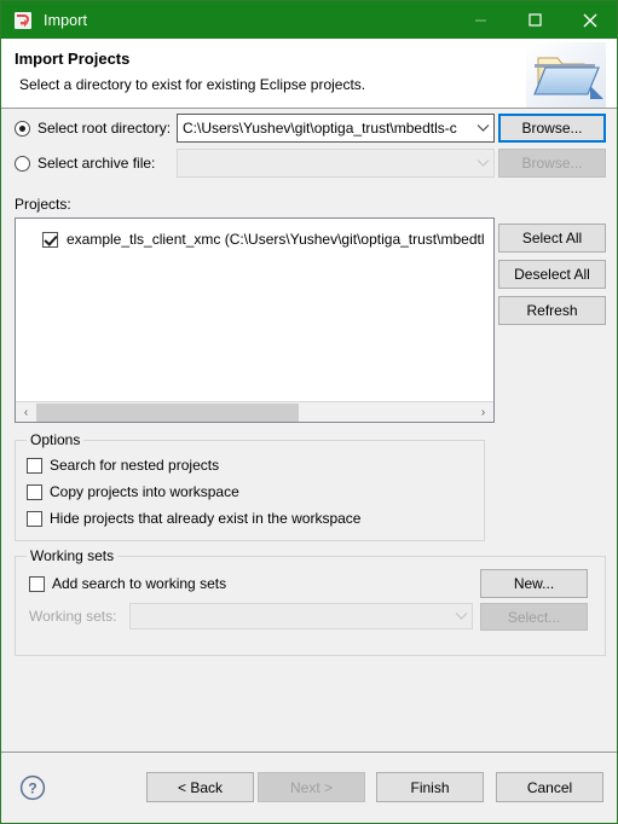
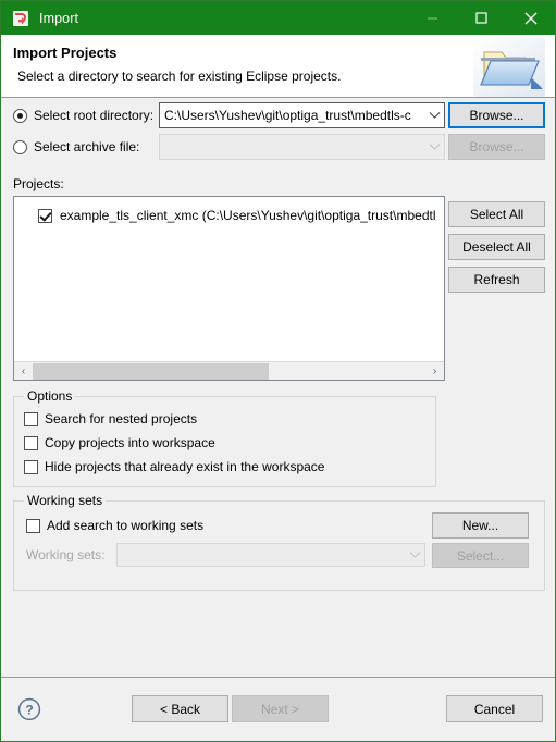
  Import
  Import Projects
- Select a directory to exist for existing Eclipse projects.
+ Select a directory to search for existing Eclipse projects.
  Select root directory:
  C:\Users\Yushev\git\optiga_trust\mbedtls-c
  Browse...
  Select archive file:
  Browse...
  Projects:
  example_tls_client_xmc (C:\Users\Yushev\git\optiga_trust\mbedtl
  ‹
  ›
  Select All
  Deselect All
  Refresh
  Options
  Search for nested projects
  Copy projects into workspace
  Hide projects that already exist in the workspace
  Working sets
  Add search to working sets
  New...
  Working sets:
  Select...
  ?
  < Back
  Next >
- Finish
  Cancel
